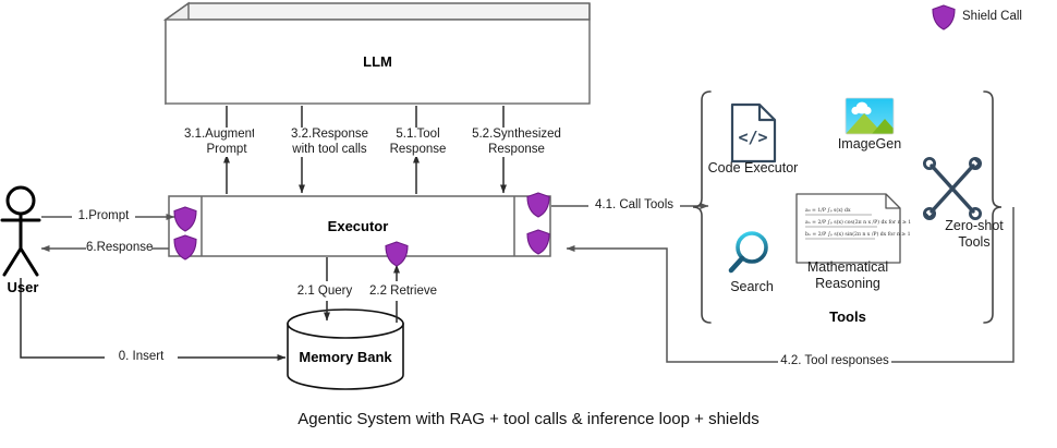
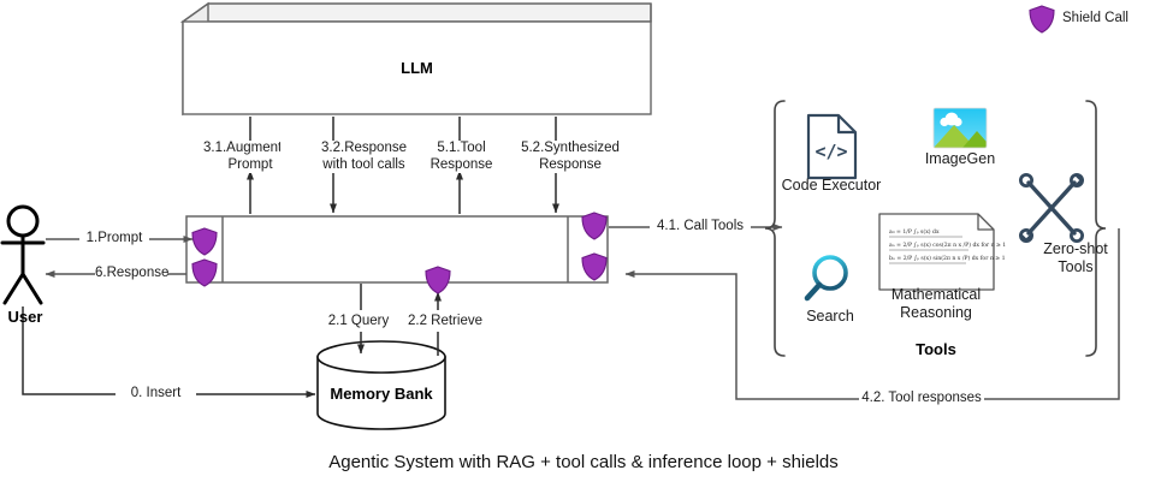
  </>
  LLM
- Executor
  Memory Bank
  User
  Tools
  3.1.Augmen
  Prompt
  3.2.Response
  with tool calls
  5.1.Tool
  Response
  5.2.Synthesized
  Response
  1.Prompt
  6.Response
  2.1 Query
  2.2 Retrieve
  0. Insert
  4.1. Call Tools
  4.2. Tool responses
  Code Executor
  ImageGen
  Mathematical
  Reasoning
  Zero-shot
  Tools
  Search
  Shield Call
  Agentic System with RAG + tool calls & inference loop + shields
